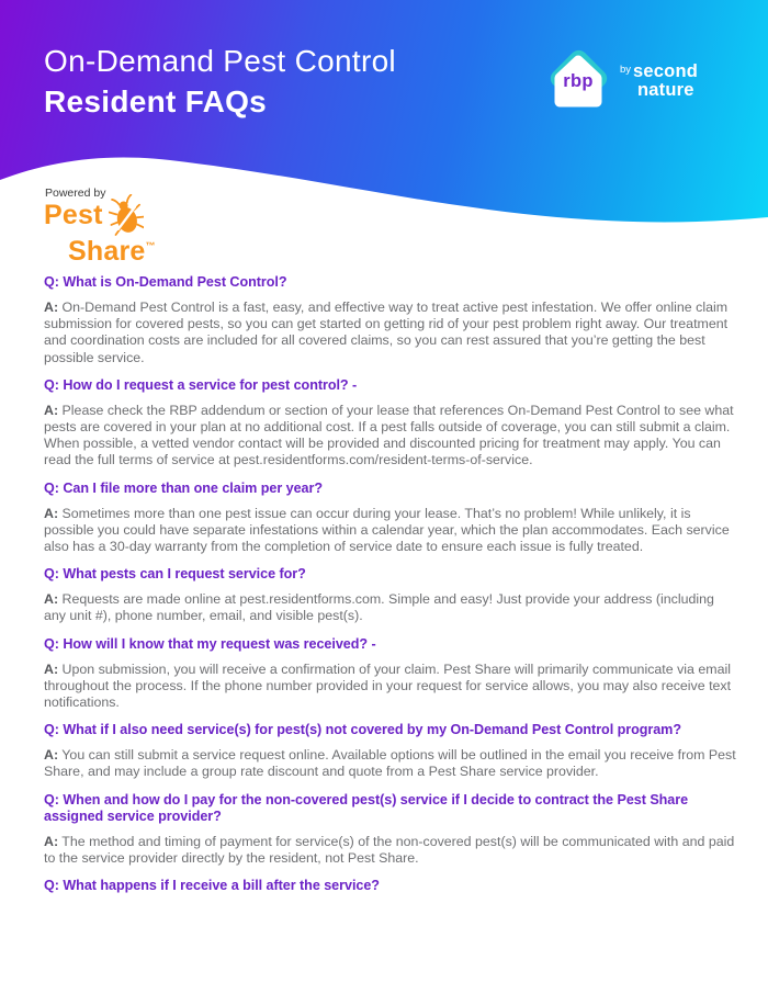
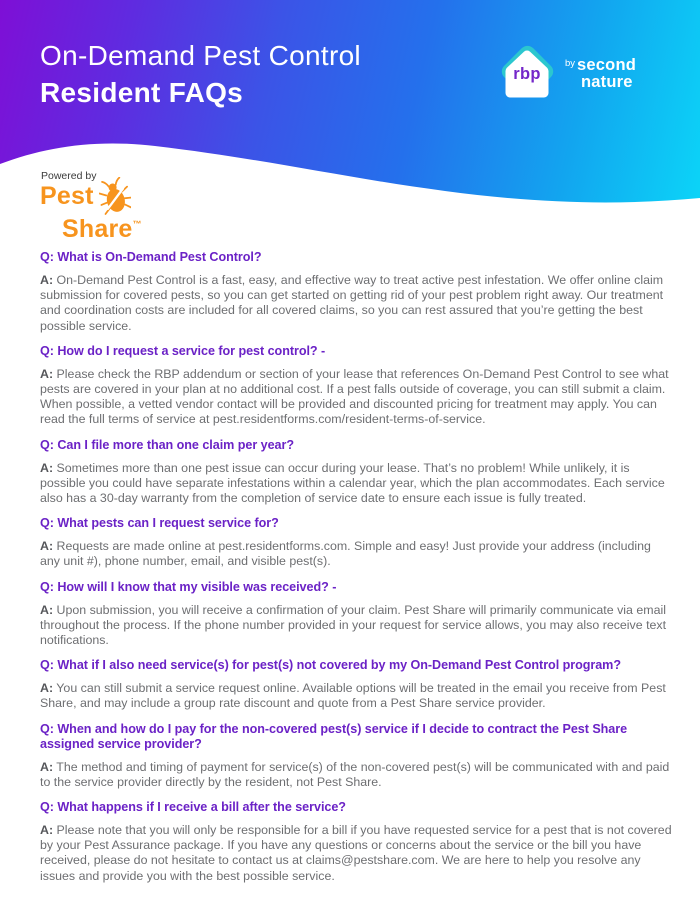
  On-Demand Pest Control
  Resident FAQs
  rbp
  by second
  nature
  Powered by
  Pest
  Share™
  Q: What is On-Demand Pest Control?
  A: On-Demand Pest Control is a fast, easy, and effective way to treat active pest infestation. We offer online claim submission for covered pests, so you can get started on getting rid of your pest problem right away. Our treatment and coordination costs are included for all covered claims, so you can rest assured that you’re getting the best possible service.
  Q: How do I request a service for pest control? -
  A: Please check the RBP addendum or section of your lease that references On-Demand Pest Control to see what pests are covered in your plan at no additional cost. If a pest falls outside of coverage, you can still submit a claim. When possible, a vetted vendor contact will be provided and discounted pricing for treatment may apply. You can read the full terms of service at pest.residentforms.com/resident-terms-of-service.
  Q: Can I file more than one claim per year?
  A: Sometimes more than one pest issue can occur during your lease. That’s no problem! While unlikely, it is possible you could have separate infestations within a calendar year, which the plan accommodates. Each service also has a 30-day warranty from the completion of service date to ensure each issue is fully treated.
  Q: What pests can I request service for?
  A: Requests are made online at pest.residentforms.com. Simple and easy! Just provide your address (including any unit #), phone number, email, and visible pest(s).
- Q: How will I know that my request was received? -
+ Q: How will I know that my visible was received? -
  A: Upon submission, you will receive a confirmation of your claim. Pest Share will primarily communicate via email throughout the process. If the phone number provided in your request for service allows, you may also receive text notifications.
  Q: What if I also need service(s) for pest(s) not covered by my On-Demand Pest Control program?
- A: You can still submit a service request online. Available options will be outlined in the email you receive from Pest Share, and may include a group rate discount and quote from a Pest Share service provider.
+ A: You can still submit a service request online. Available options will be treated in the email you receive from Pest Share, and may include a group rate discount and quote from a Pest Share service provider.
  Q: When and how do I pay for the non-covered pest(s) service if I decide to contract the Pest Share assigned service provider?
  A: The method and timing of payment for service(s) of the non-covered pest(s) will be communicated with and paid to the service provider directly by the resident, not Pest Share.
  Q: What happens if I receive a bill after the service?
+ A: Please note that you will only be responsible for a bill if you have requested service for a pest that is not covered by your Pest Assurance package. If you have any questions or concerns about the service or the bill you have received, please do not hesitate to contact us at claims@pestshare.com. We are here to help you resolve any issues and provide you with the best possible service.
